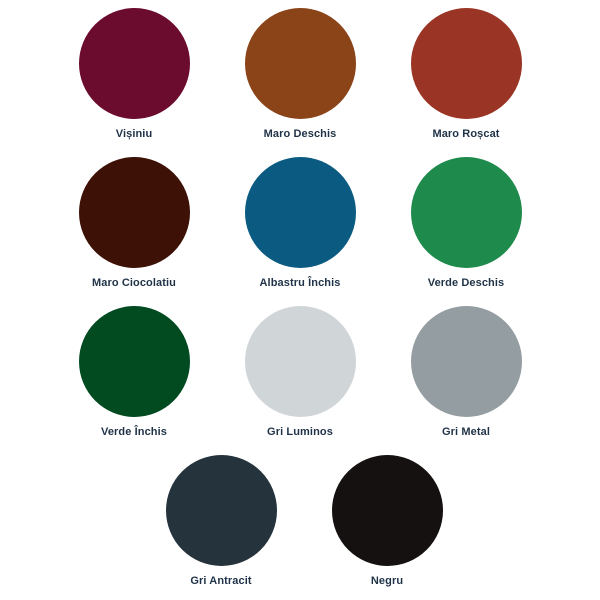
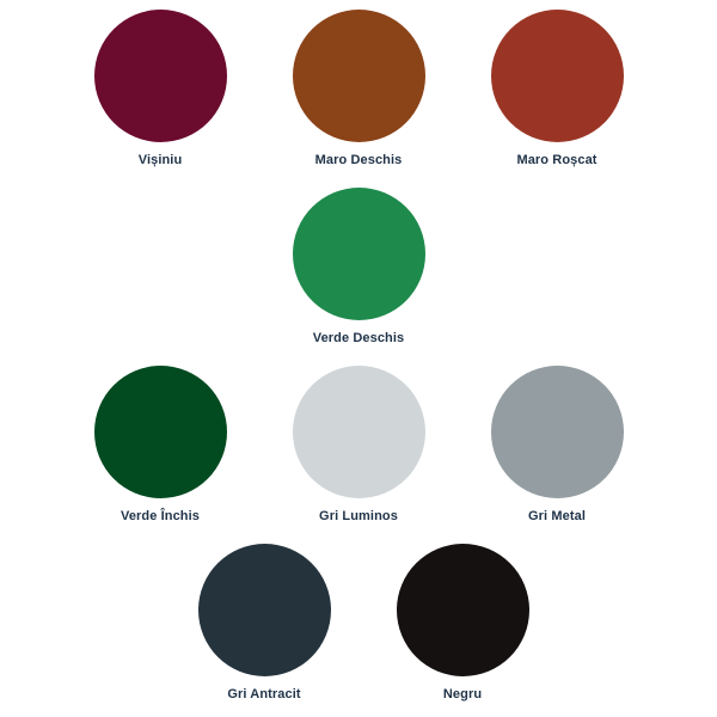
  Vișiniu
  Maro Deschis
  Maro Roșcat
- Maro Ciocolatiu
- Albastru Închis
  Verde Deschis
  Verde Închis
  Gri Luminos
  Gri Metal
  Gri Antracit
  Negru
